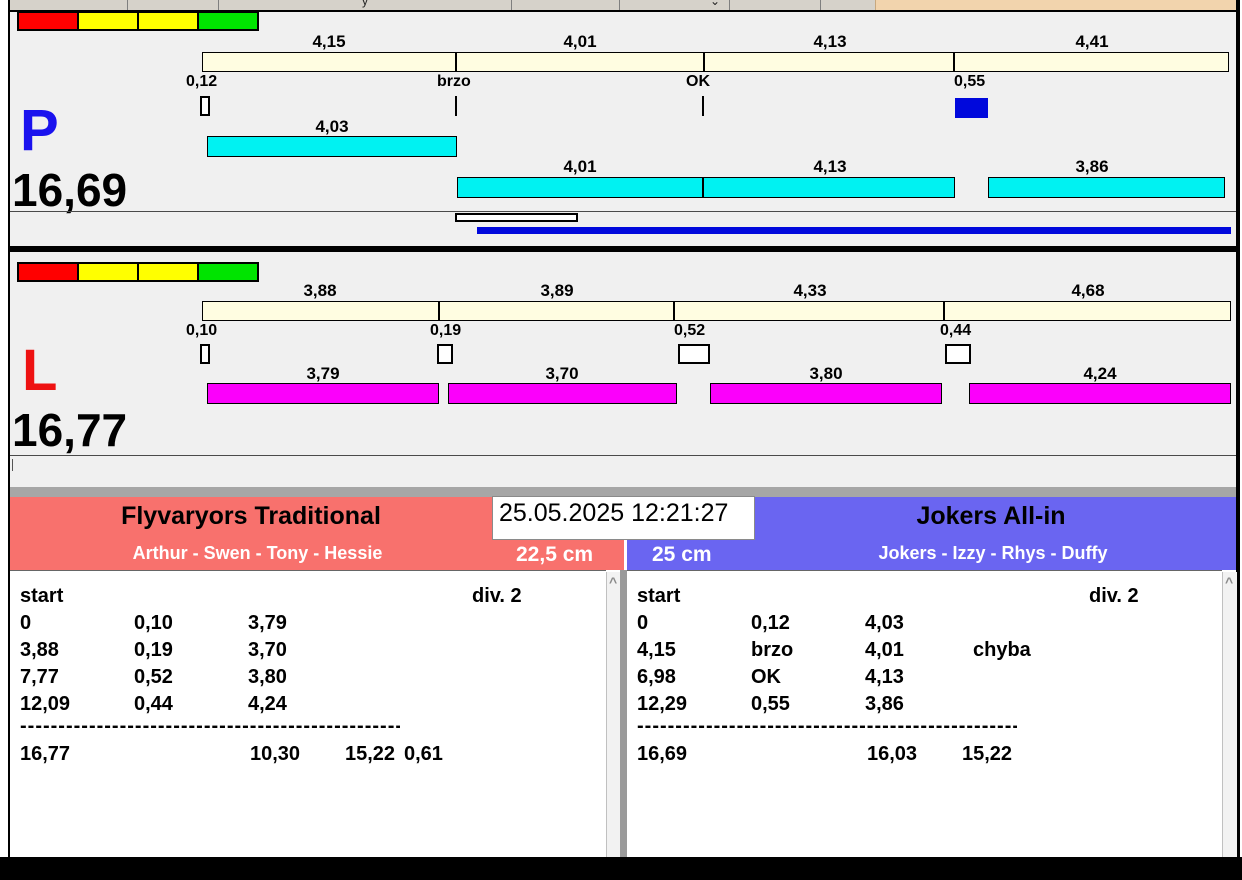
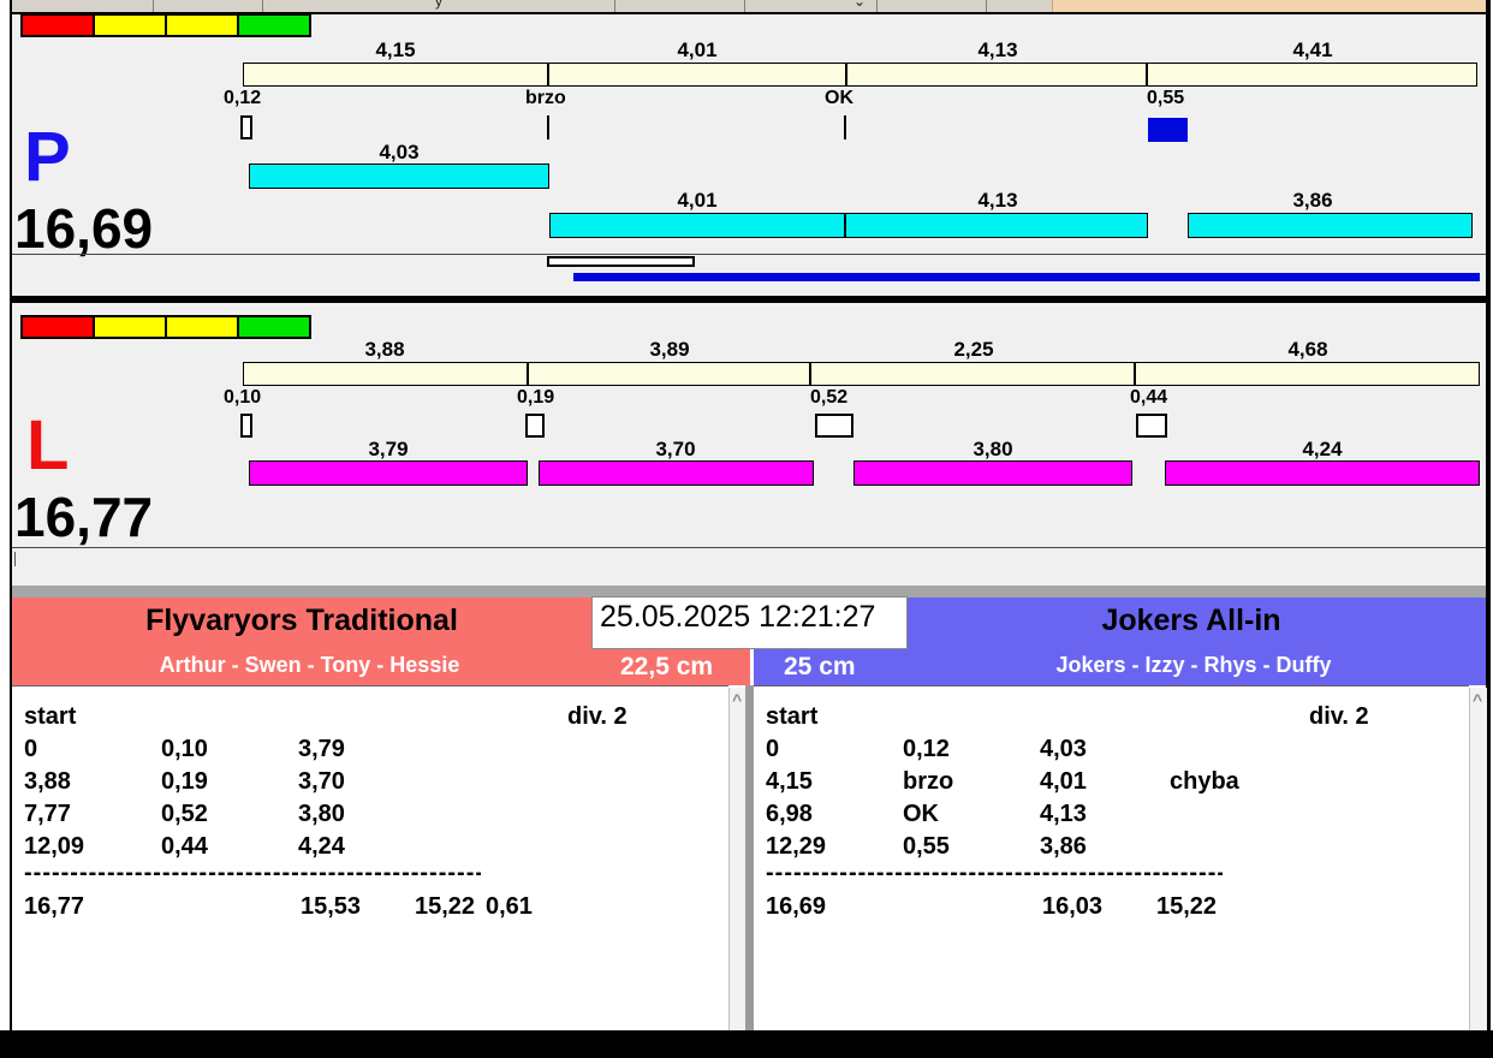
  y
  ⌄
  4,15
  4,01
  4,13
  4,41
  0,12
  brzo
  OK
  0,55
  4,03
  4,01
  4,13
  3,86
  P
  16,69
  3,88
  3,89
- 4,33
+ 2,25
  4,68
  0,10
  0,19
  0,52
  0,44
  3,79
  3,70
  3,80
  4,24
  L
  16,77
  Flyvaryors Traditional
  Arthur - Swen - Tony - Hessie
  22,5 cm
  Jokers All-in
  Jokers - Izzy - Rhys - Duffy
  25 cm
  25.05.2025 12:21:27
  start
  div. 2
  0
  0,10
  3,79
  3,88
  0,19
  3,70
  7,77
  0,52
  3,80
  12,09
  0,44
  4,24
  --------------------------------------------------
  16,77
- 10,30
+ 15,53
  15,22
  0,61
  ^
  start
  div. 2
  0
  0,12
  4,03
  4,15
  brzo
  4,01
  chyba
  6,98
  OK
  4,13
  12,29
  0,55
  3,86
  --------------------------------------------------
  16,69
  16,03
  15,22
  ^
